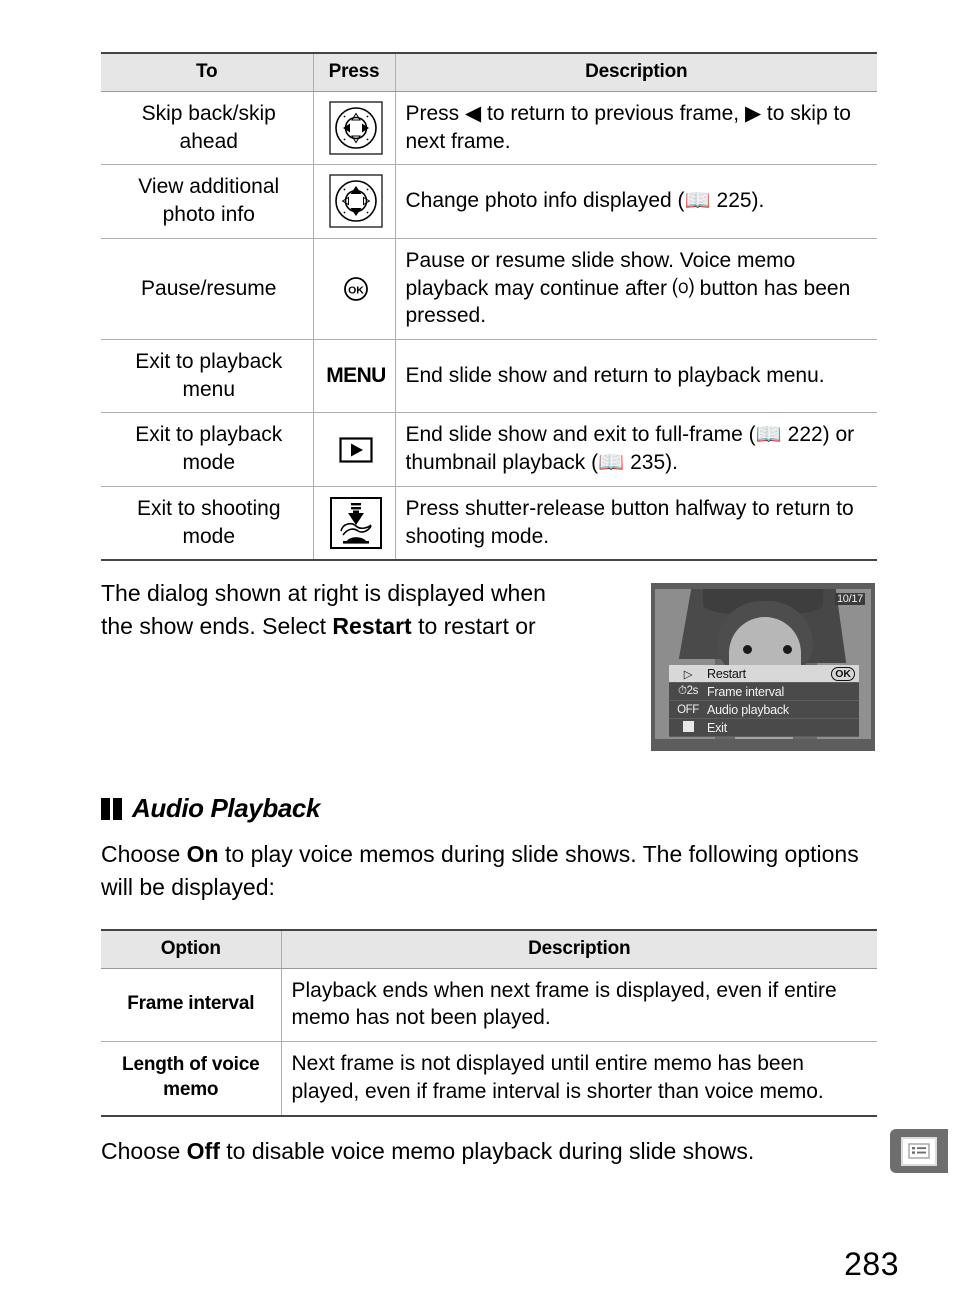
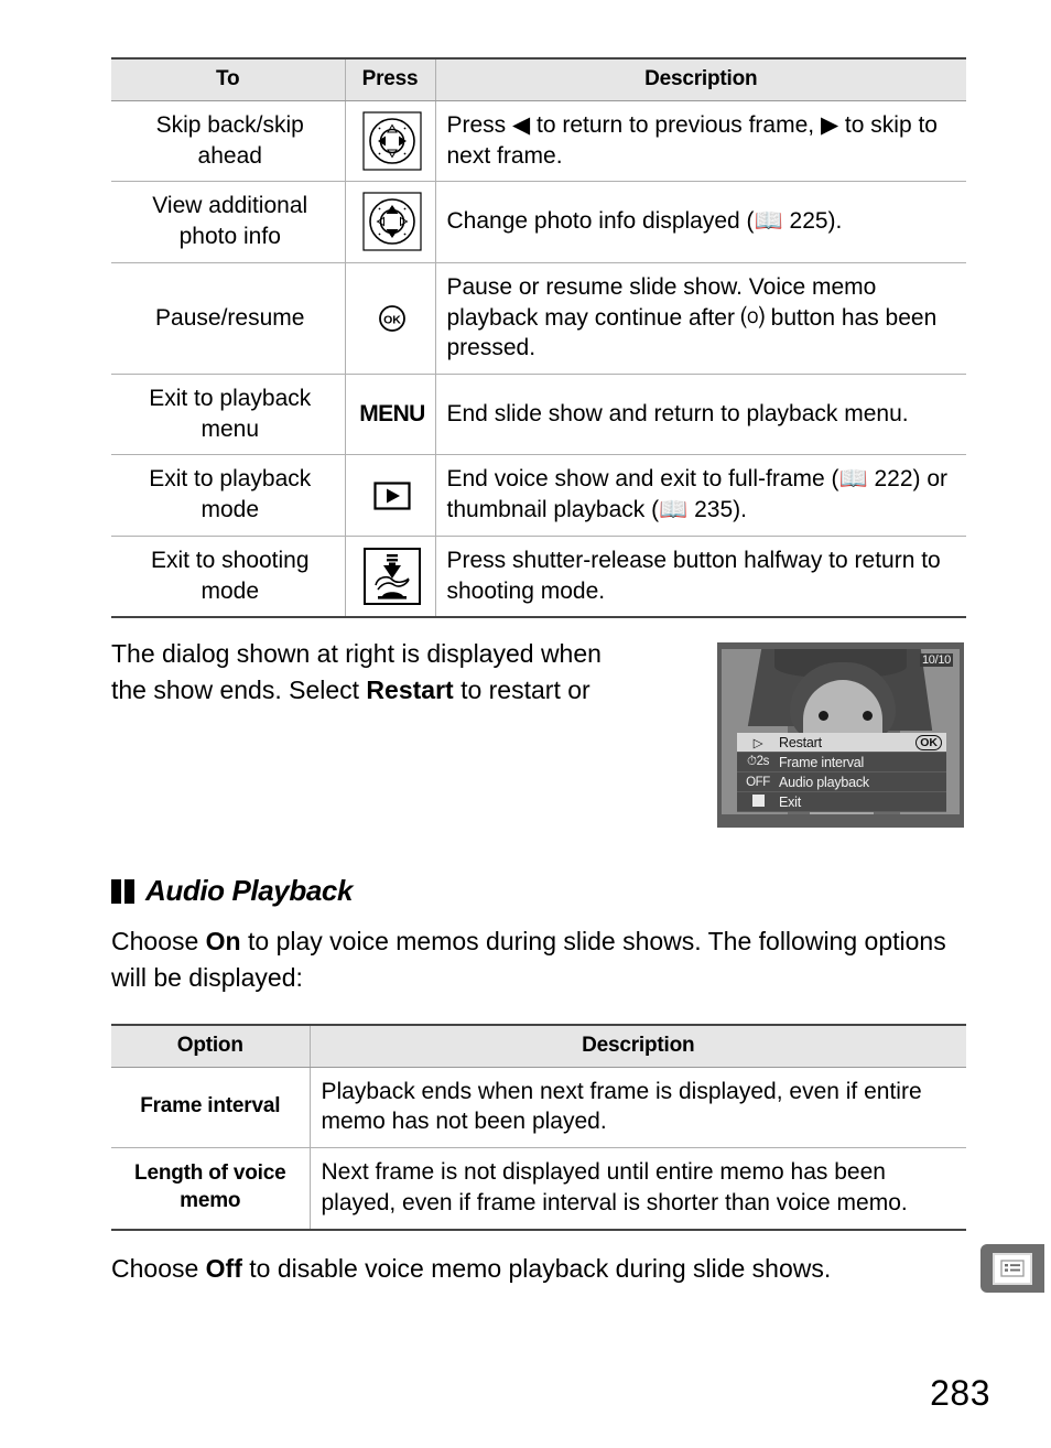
  To	Press	Description
  Skip back/skip ahead		Press ◀ to return to previous frame, ▶ to skip to next frame.
  View additional photo info		Change photo info displayed (📖 225).
  Pause/resume	OK	Pause or resume slide show. Voice memo playback may continue after ⒪ button has been pressed.
  Exit to playback menu	MENU	End slide show and return to playback menu.
- Exit to playback mode		End slide show and exit to full-frame (📖 222) or thumbnail playback (📖 235).
+ Exit to playback mode		End voice show and exit to full-frame (📖 222) or thumbnail playback (📖 235).
  Exit to shooting mode		Press shutter-release button halfway to return to shooting mode.
  The dialog shown at right is displayed when
  the show ends. Select Restart to restart or
- 10/17
+ 10/10
  ▷
  Restart
  OK
  ⏱2s
  Frame interval
  OFF
  Audio playback
  Exit
  Audio Playback
  Choose On to play voice memos during slide shows. The following options will be displayed:
  Option	Description
  Frame interval	Playback ends when next frame is displayed, even if entire memo has not been played.
  Length of voice memo	Next frame is not displayed until entire memo has been played, even if frame interval is shorter than voice memo.
  Choose Off to disable voice memo playback during slide shows.
  283
